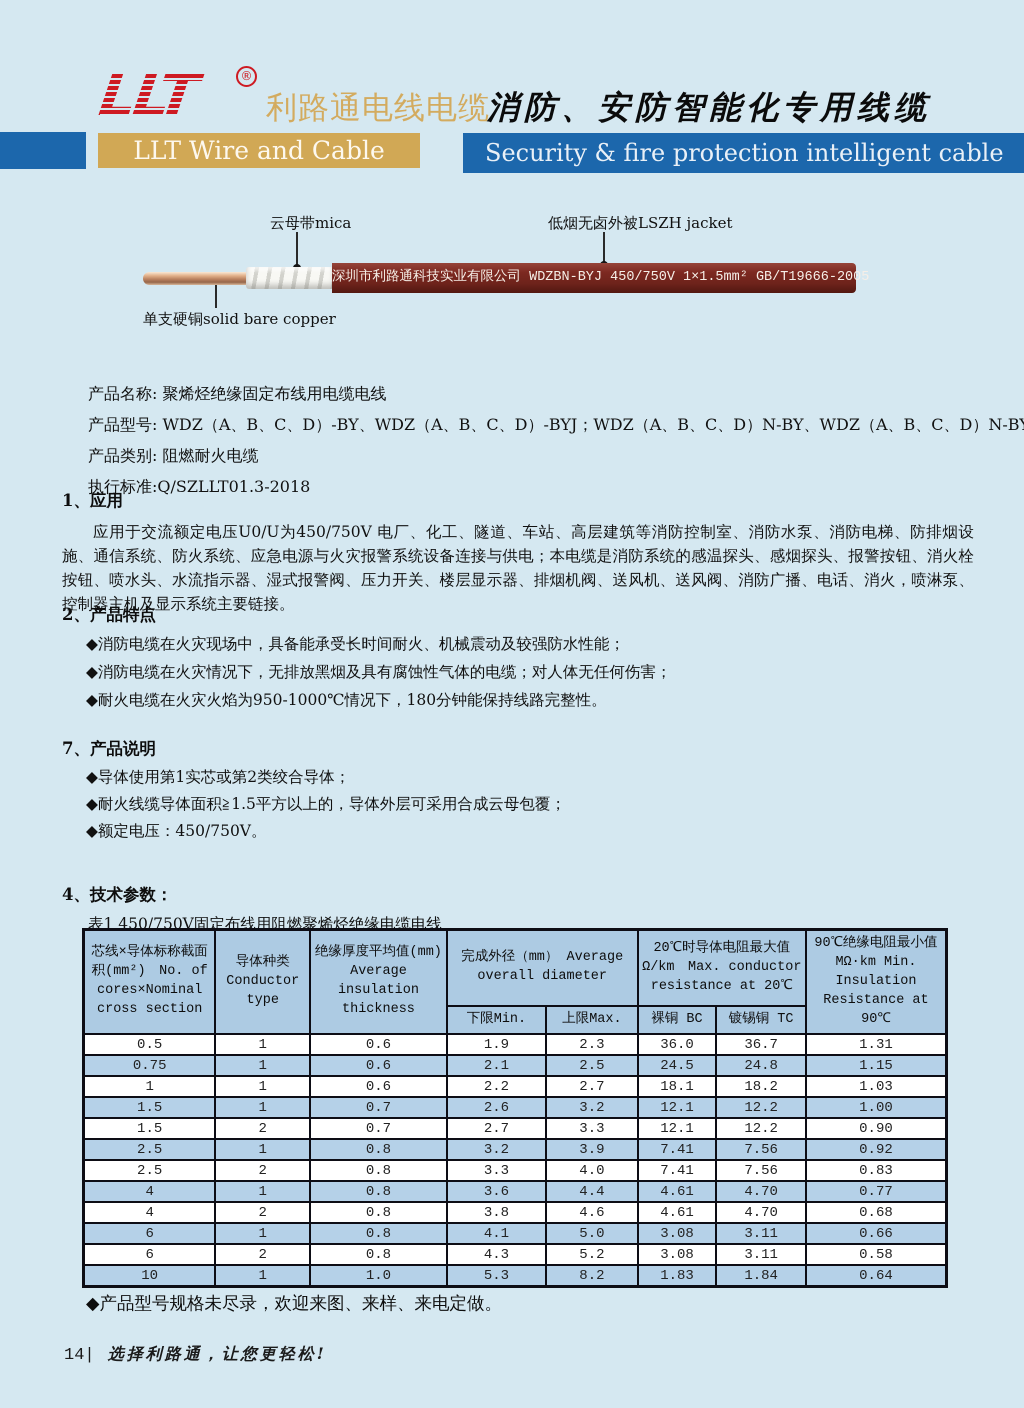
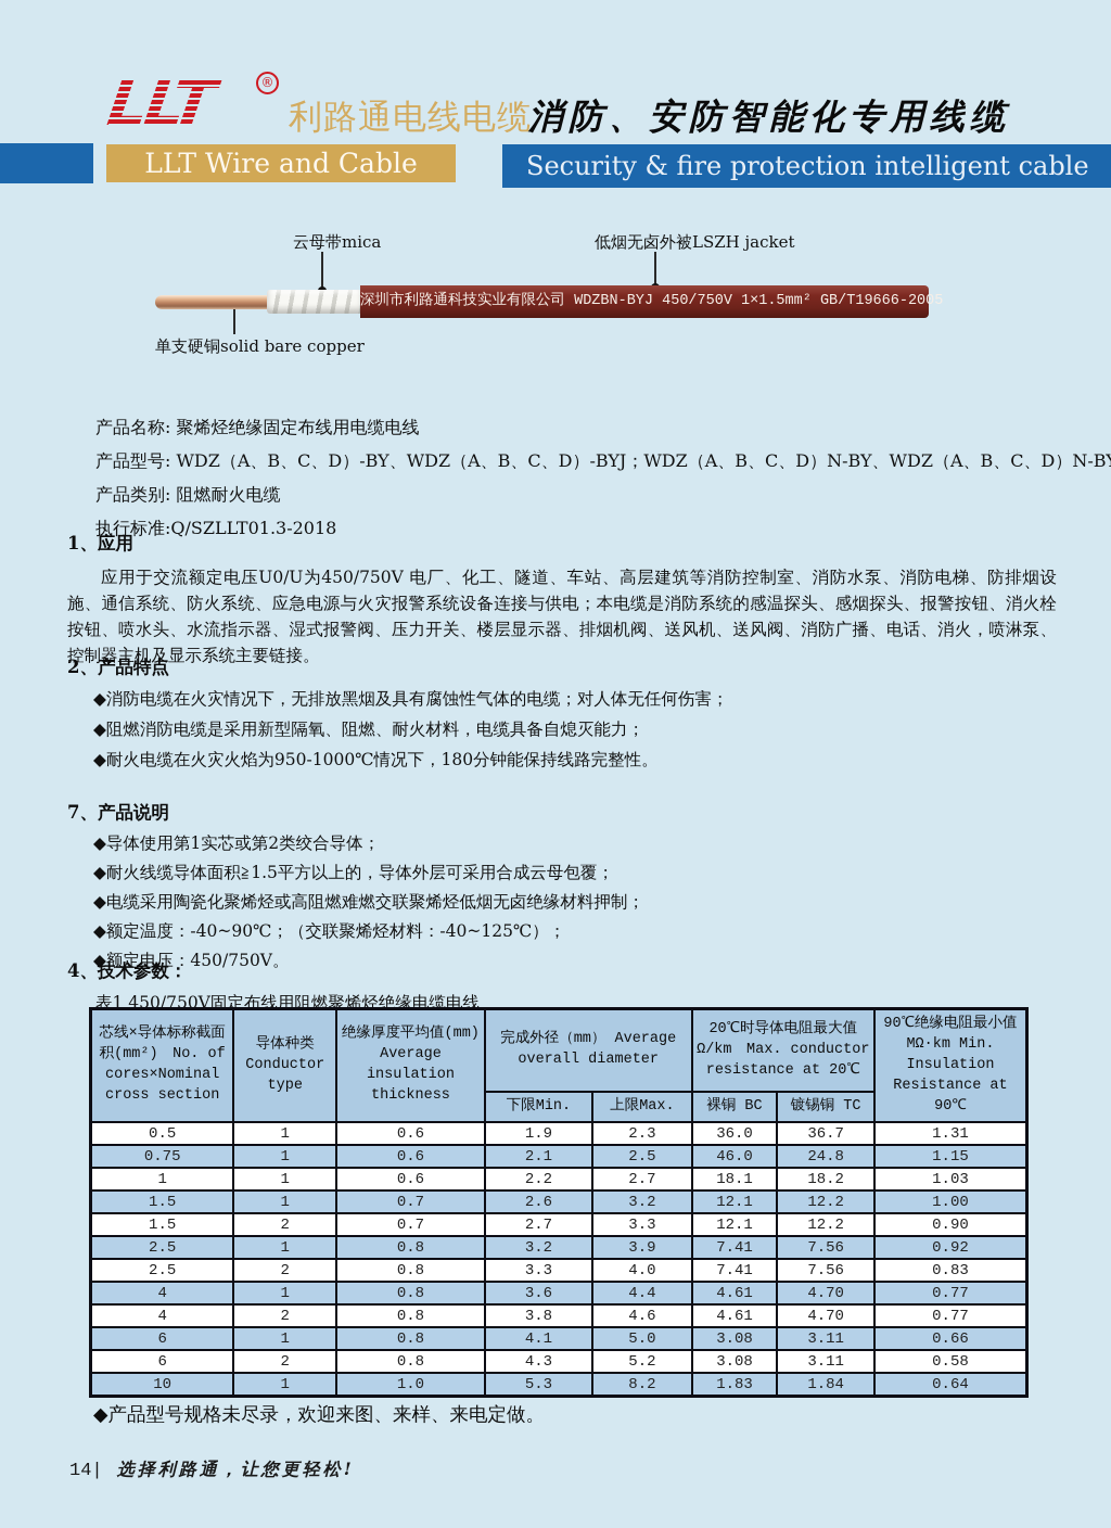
  ®
  利路通电线电缆
  LLT Wire and Cable
  消防、安防智能化专用线缆
  Security & fire protection intelligent cable
  云母带mica
  低烟无卤外被LSZH jacket
  单支硬铜solid bare copper
  深圳市利路通科技实业有限公司 WDZBN-BYJ 450/750V 1×1.5mm² GB/T19666-2005
  产品名称: 聚烯烃绝缘固定布线用电缆电线
  产品型号: WDZ（A、B、C、D）-BY、WDZ（A、B、C、D）-BYJ；WDZ（A、B、C、D）N-BY、WDZ（A、B、C、D）N-B
  产品类别: 阻燃耐火电缆
  执行标准:Q/SZLLT01.3-2018
  1、应用
  应用于交流额定电压U0/U为450/750V 电厂、化工、隧道、车站、高层建筑等消防控制室、消防水泵、消防电梯、防排烟设施、通信系统、防火系统、应急电源与火灾报警系统设备连接与供电；本电缆是消防系统的感温探头、感烟探头、报警按钮、消火栓按钮、喷水头、水流指示器、湿式报警阀、压力开关、楼层显示器、排烟机阀、送风机、送风阀、消防广播、电话、消火，喷淋泵、控制器主机及显示系统主要链接。
  2、产品特点
- ◆消防电缆在火灾现场中，具备能承受长时间耐火、机械震动及较强防水性能；
  ◆消防电缆在火灾情况下，无排放黑烟及具有腐蚀性气体的电缆；对人体无任何伤害；
+ ◆阻燃消防电缆是采用新型隔氧、阻燃、耐火材料，电缆具备自熄灭能力；
  ◆耐火电缆在火灾火焰为950-1000℃情况下，180分钟能保持线路完整性。
  7、产品说明
  ◆导体使用第1实芯或第2类绞合导体；
  ◆耐火线缆导体面积≧1.5平方以上的，导体外层可采用合成云母包覆；
+ ◆电缆采用陶瓷化聚烯烃或高阻燃难燃交联聚烯烃低烟无卤绝缘材料押制；
+ ◆额定温度：-40~90℃；（交联聚烯烃材料：-40~125℃）；
  ◆额定电压：450/750V。
  4、技术参数：
  表1 450/750V固定布线用阻燃聚烯烃绝缘电缆电线
  芯线×导体标称截面积(mm²) No. of cores×Nominal cross section	导体种类 Conductor type	绝缘厚度平均值(mm) Average insulation thickness	完成外径（mm） Average overall diameter	20℃时导体电阻最大值Ω/km Max. conductor resistance at 20℃	90℃绝缘电阻最小值MΩ·km Min. Insulation Resistance at 90℃
  下限Min.	上限Max.	裸铜 BC	镀锡铜 TC
  0.5	1	0.6	1.9	2.3	36.0	36.7	1.31
- 0.75	1	0.6	2.1	2.5	24.5	24.8	1.15
+ 0.75	1	0.6	2.1	2.5	46.0	24.8	1.15
  1	1	0.6	2.2	2.7	18.1	18.2	1.03
  1.5	1	0.7	2.6	3.2	12.1	12.2	1.00
  1.5	2	0.7	2.7	3.3	12.1	12.2	0.90
  2.5	1	0.8	3.2	3.9	7.41	7.56	0.92
  2.5	2	0.8	3.3	4.0	7.41	7.56	0.83
  4	1	0.8	3.6	4.4	4.61	4.70	0.77
- 4	2	0.8	3.8	4.6	4.61	4.70	0.68
+ 4	2	0.8	3.8	4.6	4.61	4.70	0.77
  6	1	0.8	4.1	5.0	3.08	3.11	0.66
  6	2	0.8	4.3	5.2	3.08	3.11	0.58
  10	1	1.0	5.3	8.2	1.83	1.84	0.64
  ◆产品型号规格未尽录，欢迎来图、来样、来电定做。
  14| 选择利路通，让您更轻松!
